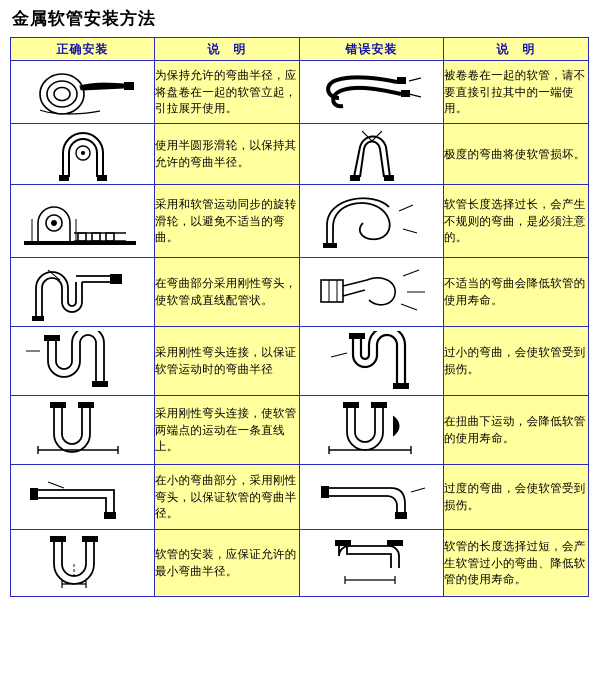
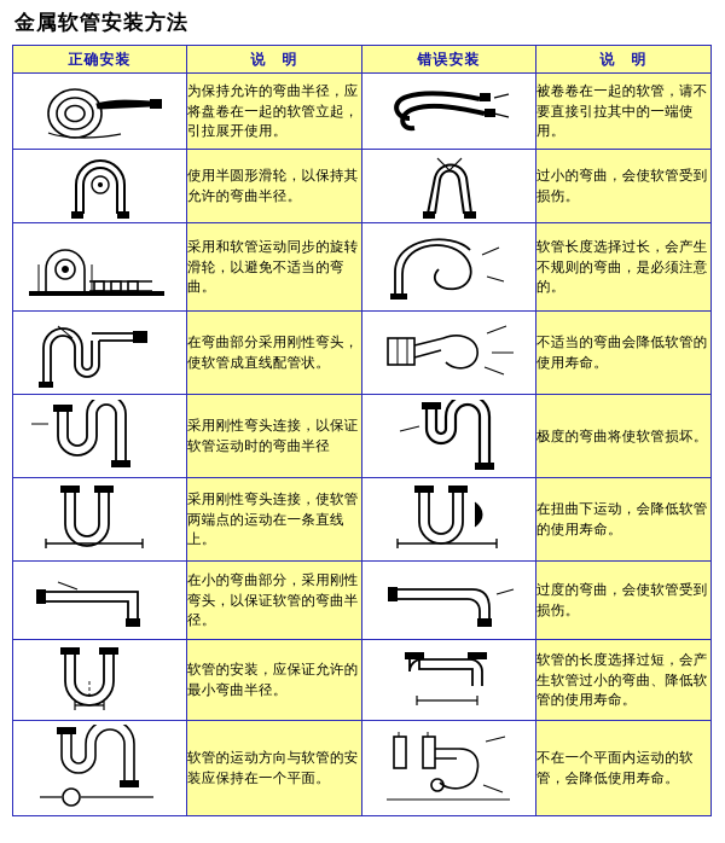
  金属软管安装方法
  正确安装	说 明	错误安装	说 明
  	为保持允许的弯曲半径，应将盘卷在一起的软管立起，引拉展开使用。		被卷卷在一起的软管，请不要直接引拉其中的一端使用。
- 	使用半圆形滑轮，以保持其允许的弯曲半径。		极度的弯曲将使软管损坏。
+ 	使用半圆形滑轮，以保持其允许的弯曲半径。		过小的弯曲，会使软管受到损伤。
  	采用和软管运动同步的旋转滑轮，以避免不适当的弯曲。		软管长度选择过长，会产生不规则的弯曲，是必须注意的。
  	在弯曲部分采用刚性弯头，使软管成直线配管状。		不适当的弯曲会降低软管的使用寿命。
- 	采用刚性弯头连接，以保证软管运动时的弯曲半径		过小的弯曲，会使软管受到损伤。
+ 	采用刚性弯头连接，以保证软管运动时的弯曲半径		极度的弯曲将使软管损坏。
  	采用刚性弯头连接，使软管两端点的运动在一条直线上。		在扭曲下运动，会降低软管的使用寿命。
  	在小的弯曲部分，采用刚性弯头，以保证软管的弯曲半径。		过度的弯曲，会使软管受到损伤。
  	软管的安装，应保证允许的最小弯曲半径。		软管的长度选择过短，会产生软管过小的弯曲、降低软管的使用寿命。
+ 	软管的运动方向与软管的安装应保持在一个平面。		不在一个平面内运动的软管，会降低使用寿命。
